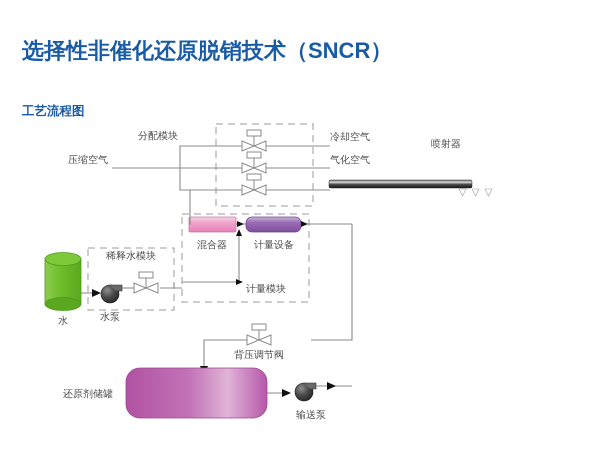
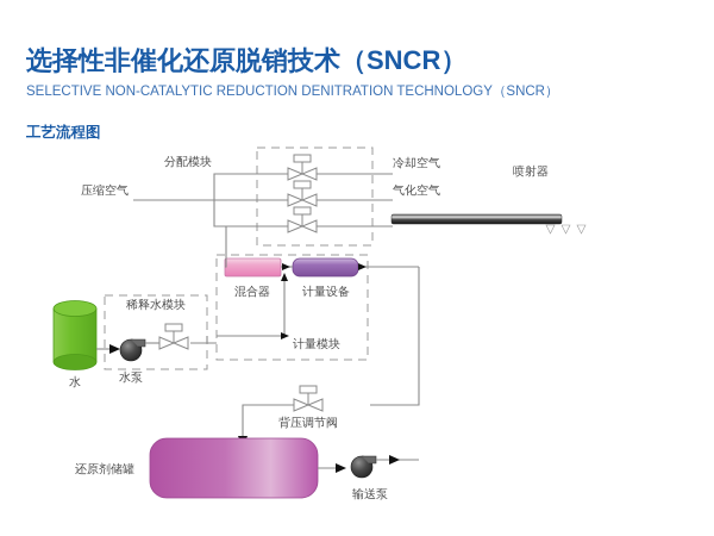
  选择性非催化还原脱销技术（SNCR）
+ SELECTIVE NON-CATALYTIC REDUCTION DENITRATION TECHNOLOGY（SNCR）
  工艺流程图
  喷射器
  分配模块
  压缩空气
  冷却空气
  气化空气
  计量模块
  混合器
  计量设备
  稀释水模块
  水
  水泵
  背压调节阀
  还原剂储罐
  输送泵
